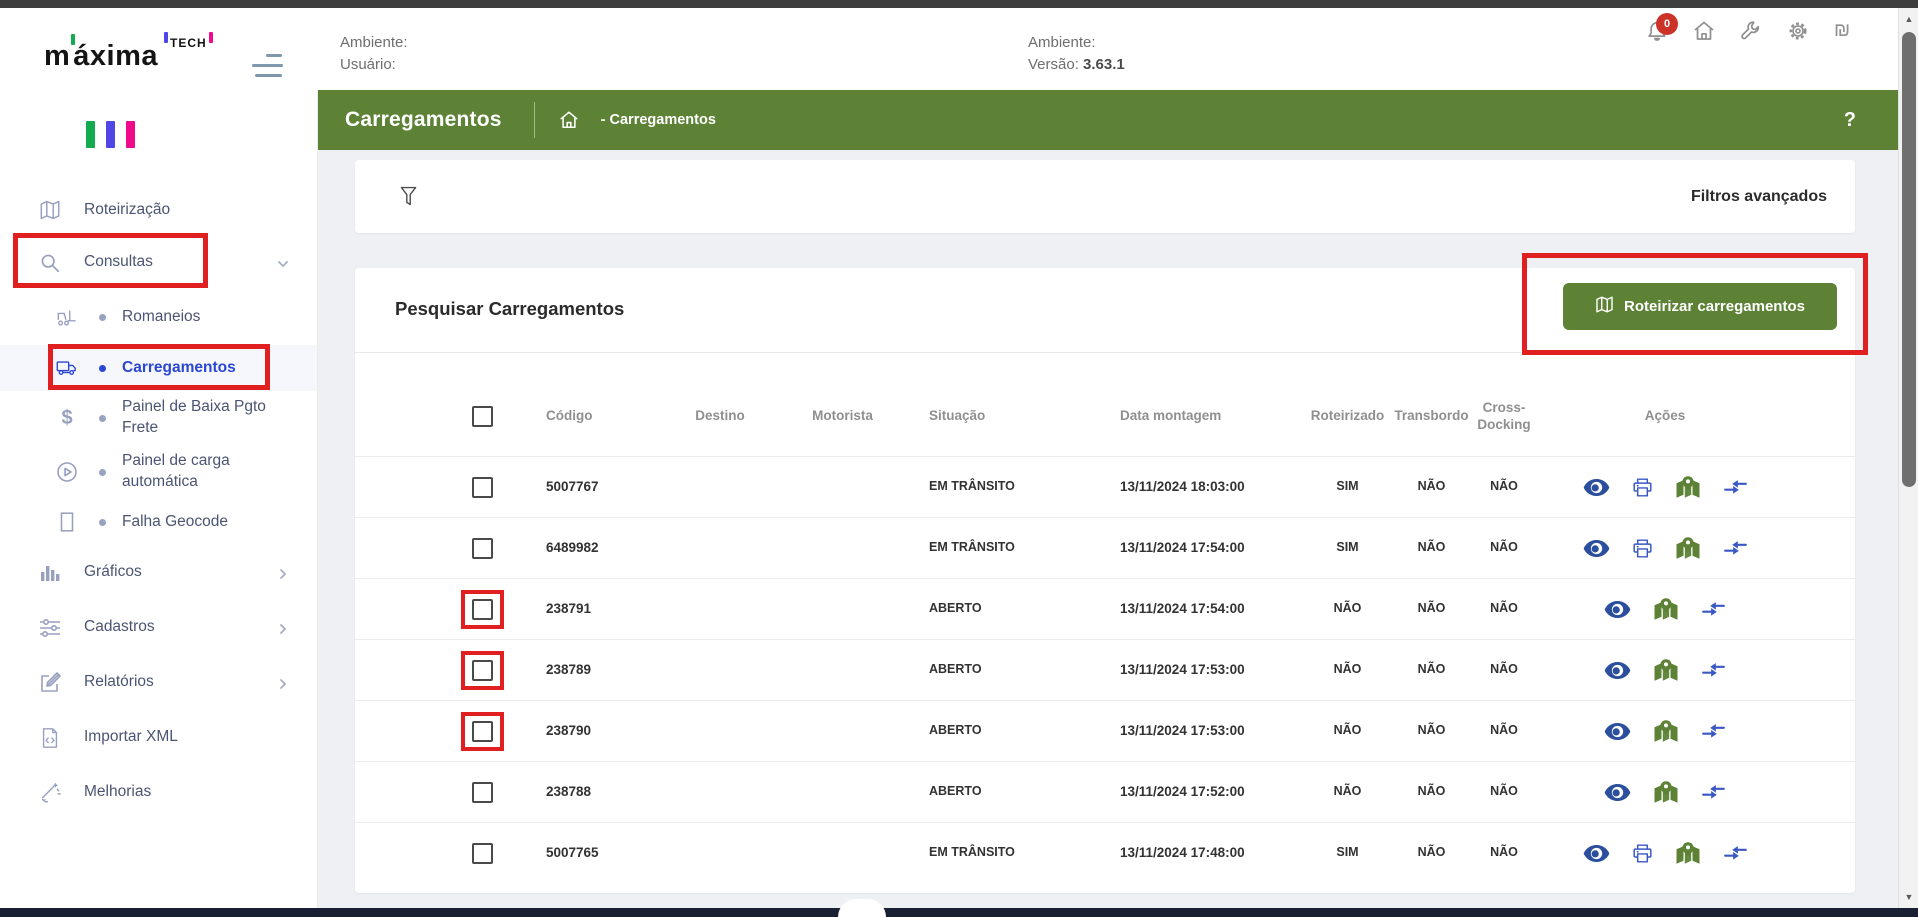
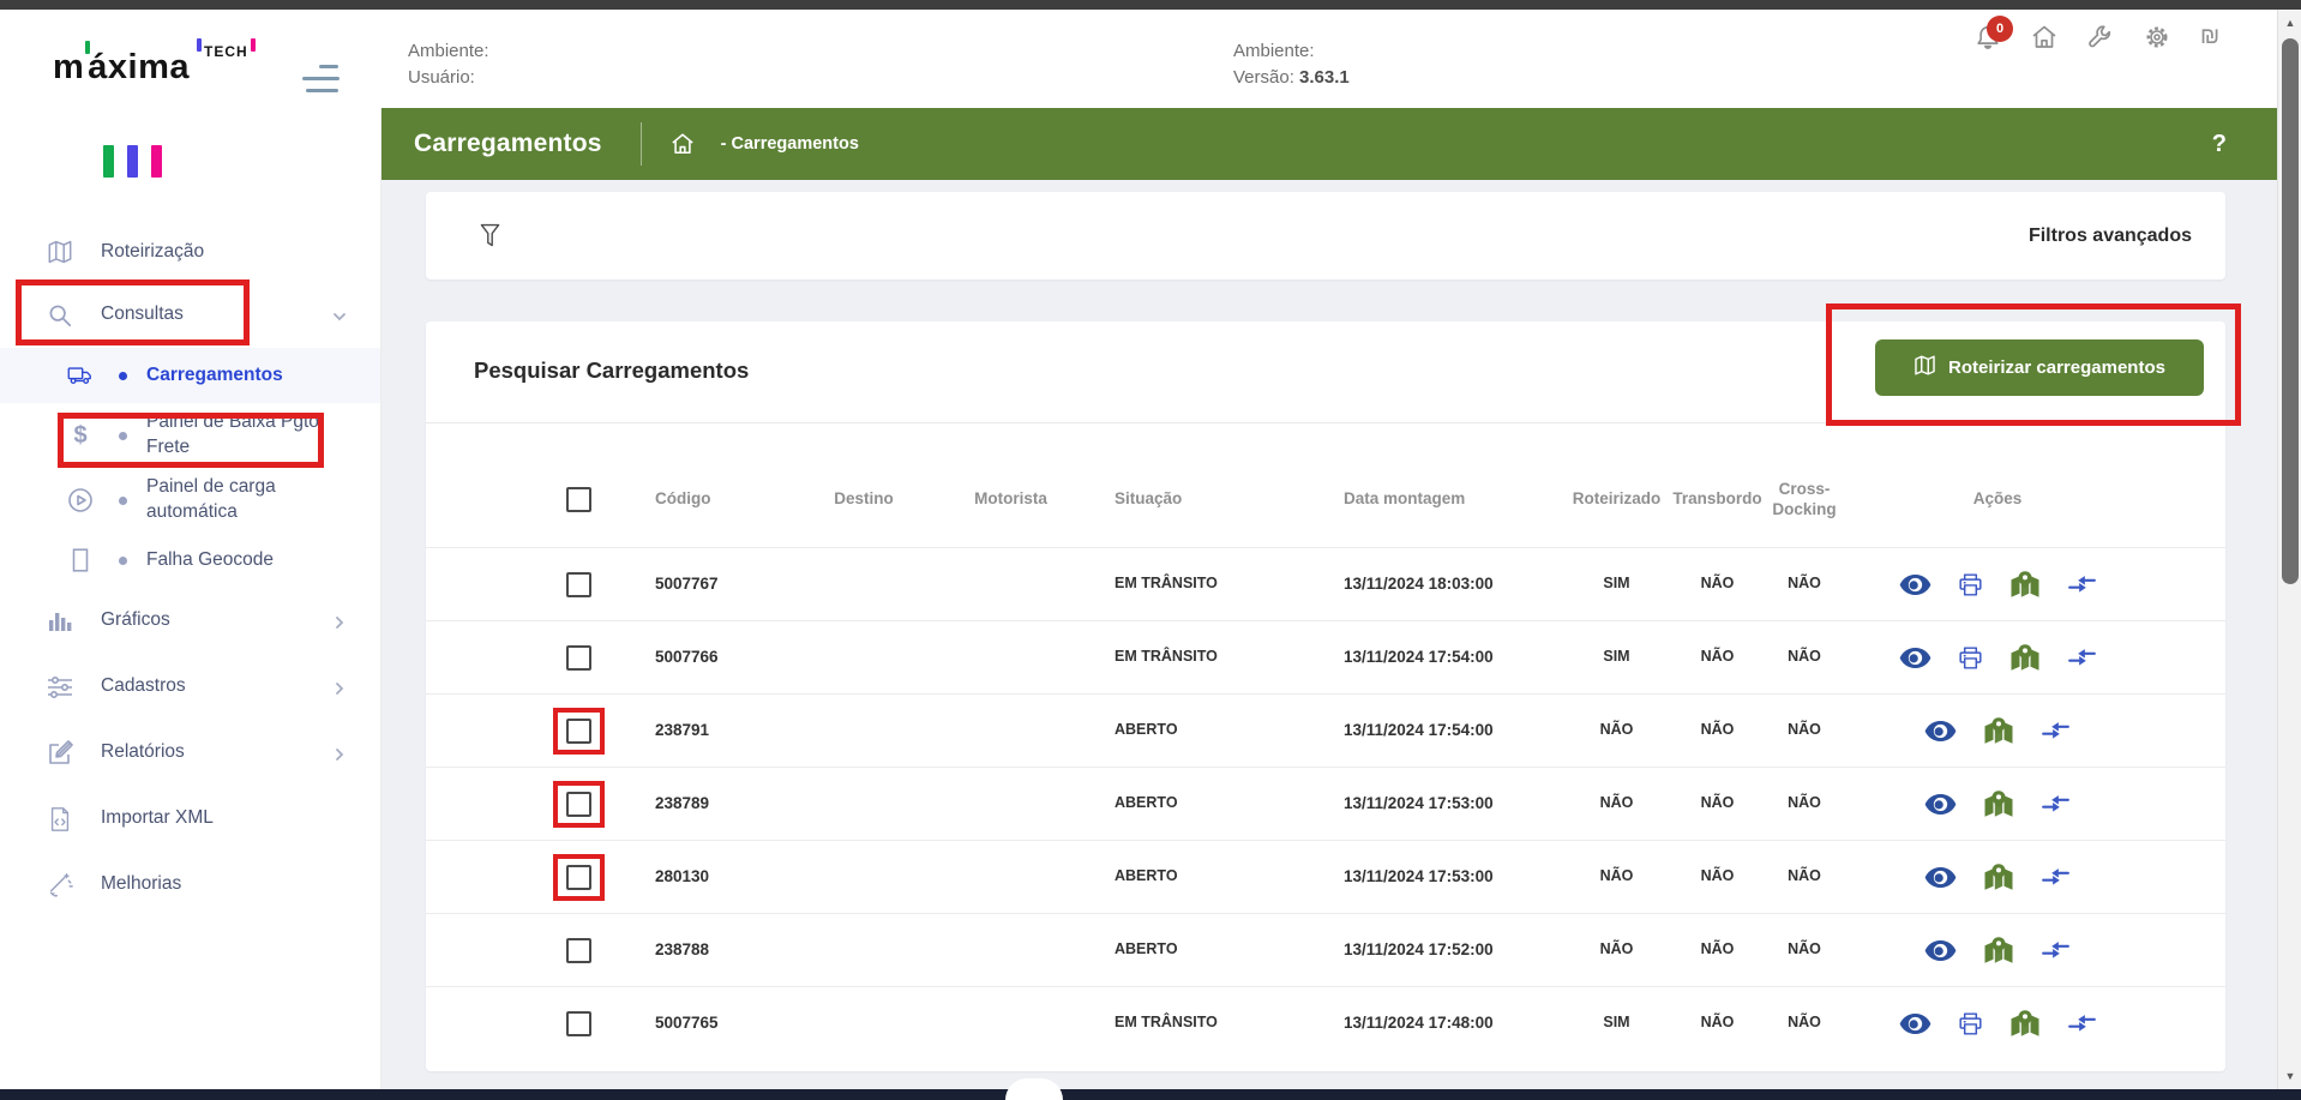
  máxima TECH
  Ambiente:
  Usuário:
  Ambiente:
  Versão: 3.63.1
  0
  ₪
  Roteirização
  Consultas
- Romaneios
  Carregamentos
  $
  Painel de Baixa Pgto Frete
  Painel de carga automática
  Falha Geocode
  Gráficos
  Cadastros
  Relatórios
  Importar XML
  Melhorias
  Carregamentos
  - Carregamentos
  ?
  Filtros avançados
  Pesquisar Carregamentos
  Roteirizar carregamentos
  Código
  Destino
  Motorista
  Situação
  Data montagem
  Roteirizado
  Transbordo
  Cross-Docking
  Ações
  5007767
  EM TRÂNSITO
  13/11/2024 18:03:00
  SIM
  NÃO
  NÃO
- 6489982
+ 5007766
  EM TRÂNSITO
  13/11/2024 17:54:00
  SIM
  NÃO
  NÃO
  238791
  ABERTO
  13/11/2024 17:54:00
  NÃO
  NÃO
  NÃO
  238789
  ABERTO
  13/11/2024 17:53:00
  NÃO
  NÃO
  NÃO
- 238790
+ 280130
  ABERTO
  13/11/2024 17:53:00
  NÃO
  NÃO
  NÃO
  238788
  ABERTO
  13/11/2024 17:52:00
  NÃO
  NÃO
  NÃO
  5007765
  EM TRÂNSITO
  13/11/2024 17:48:00
  SIM
  NÃO
  NÃO
  ▲
  ▼
